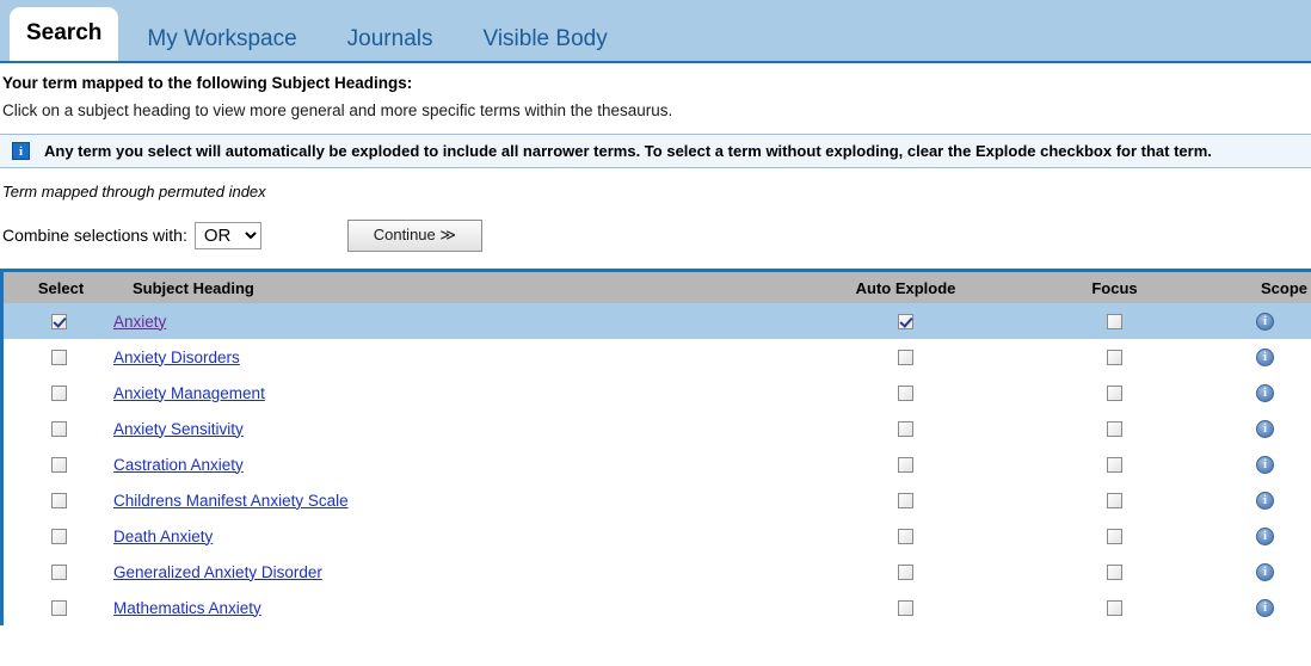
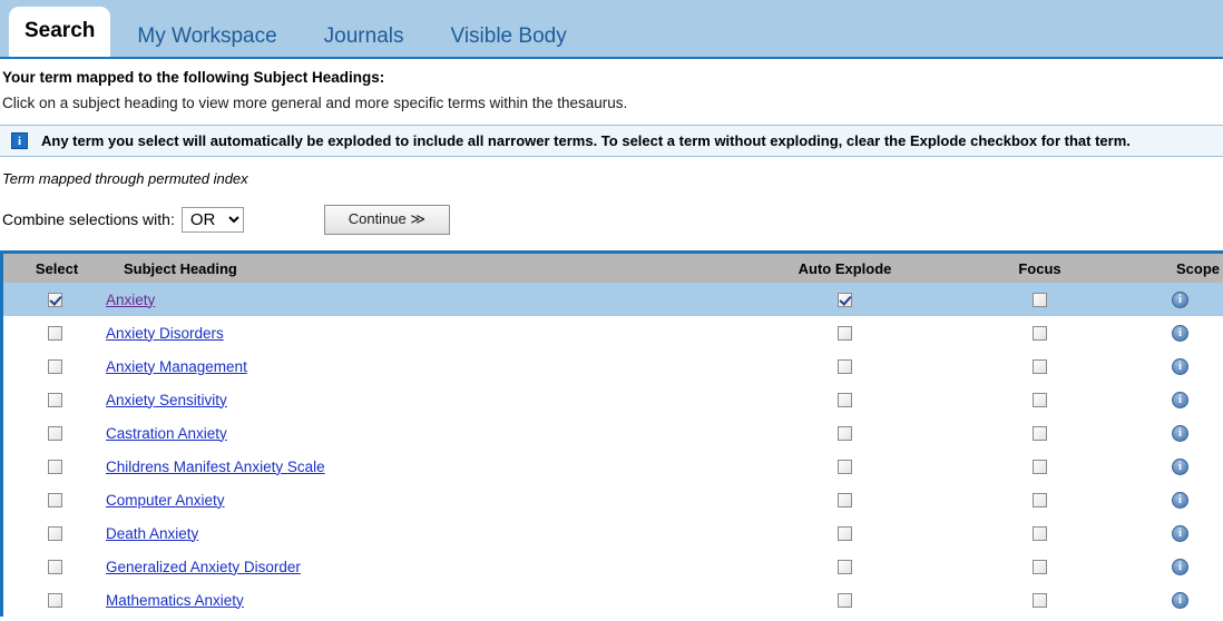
  Search
  My Workspace
  Journals
  Visible Body
  Your term mapped to the following Subject Headings:
  Click on a subject heading to view more general and more specific terms within the thesaurus.
  i
  Any term you select will automatically be exploded to include all narrower terms. To select a term without exploding, clear the Explode checkbox for that term.
  Term mapped through permuted index
  Combine selections with:
  OR
  Continue ≫
  Select	Subject Heading	Auto Explode	Focus	Scope
  	Anxiety			i
  	Anxiety Disorders			i
  	Anxiety Management			i
  	Anxiety Sensitivity			i
  	Castration Anxiety			i
  	Childrens Manifest Anxiety Scale			i
+ 	Computer Anxiety			i
  	Death Anxiety			i
  	Generalized Anxiety Disorder			i
  	Mathematics Anxiety			i
